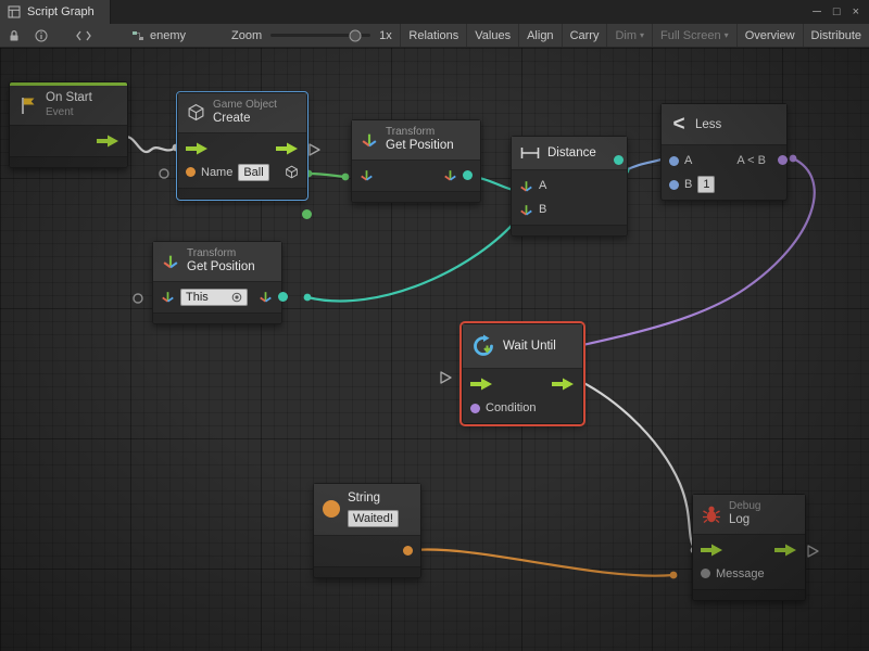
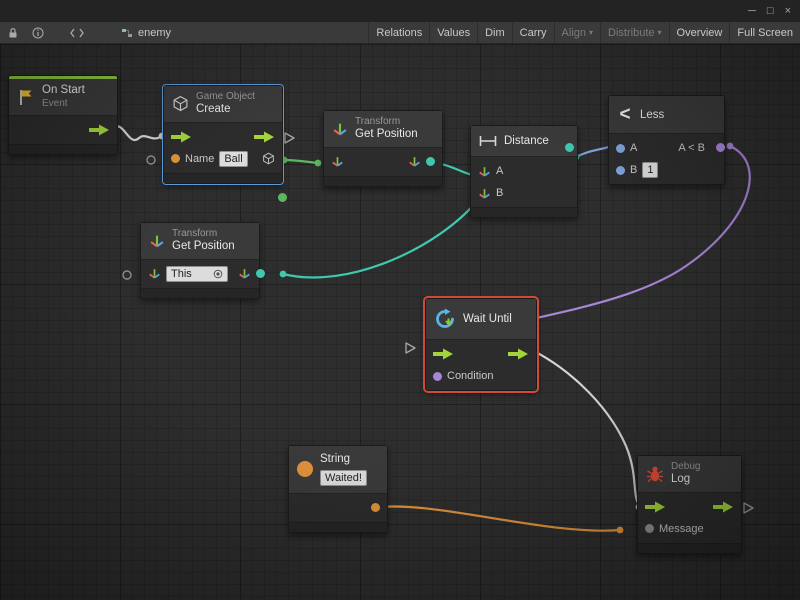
- Script Graph
  ─
  □
  ×
  enemy
- Zoom
- 1x
  Relations
  Values
- Align
+ Dim
  Carry
- Dim
+ Align
  ▾
- Full Screen
+ Distribute
  ▾
  Overview
- Distribute
+ Full Screen
